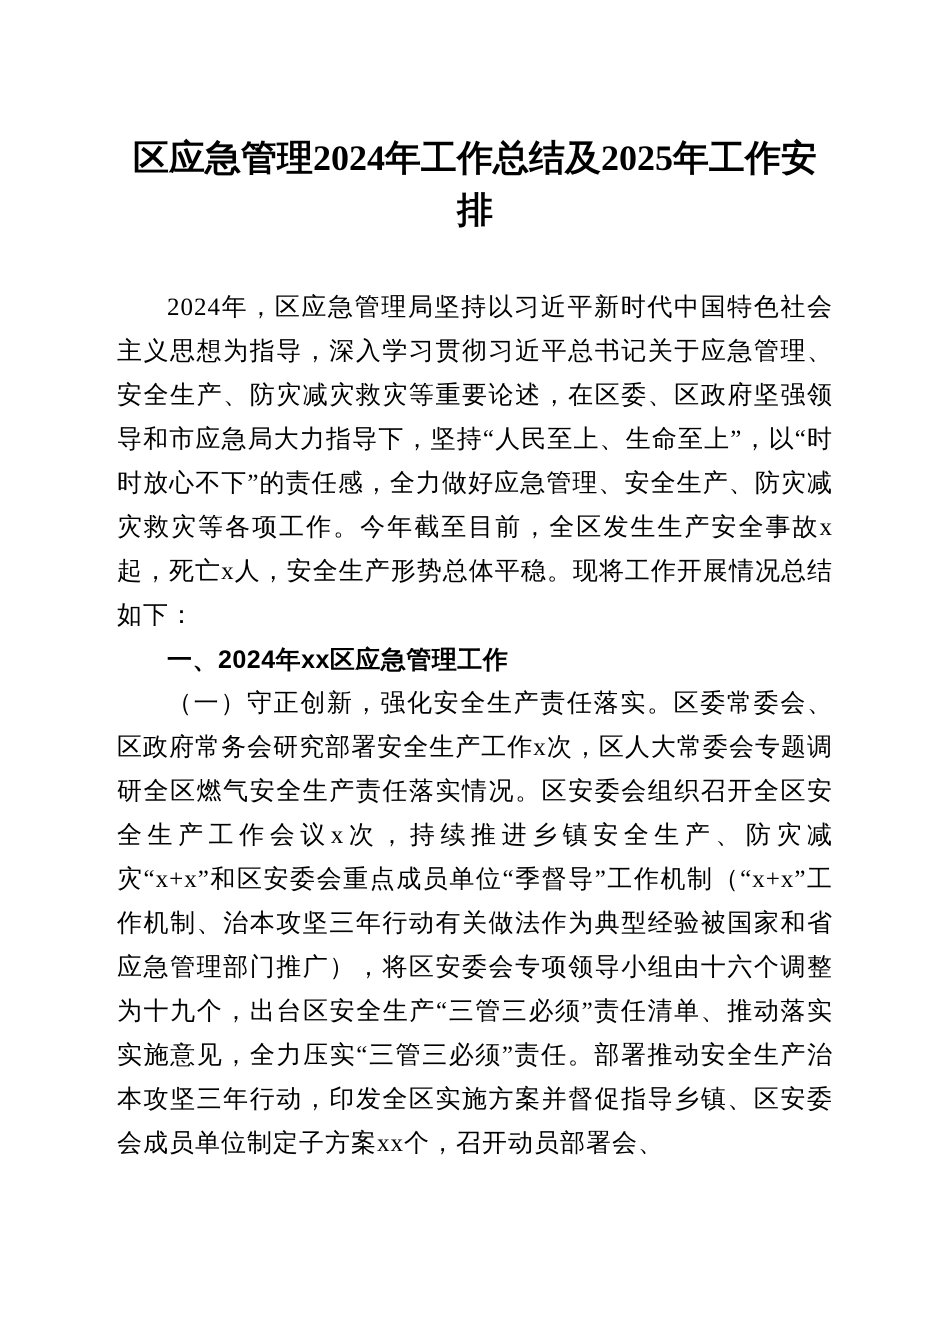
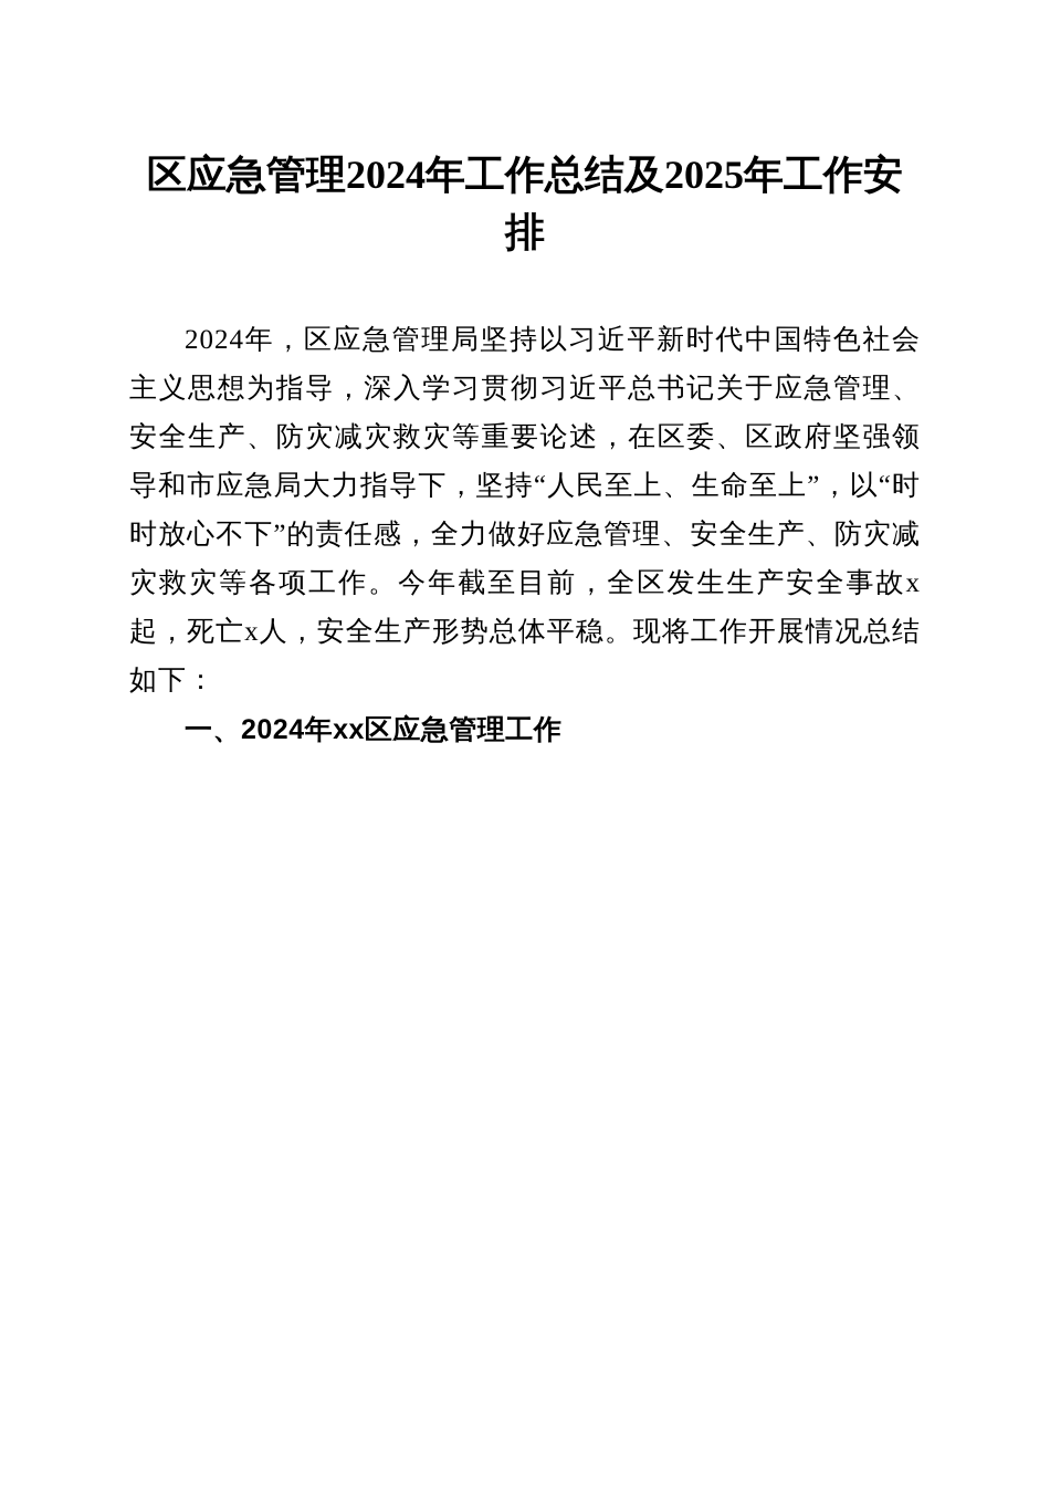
  区应急管理2024年工作总结及2025年工作安排
  2024年，区应急管理局坚持以习近平新时代中国特色社会主义思想为指导，深入学习贯彻习近平总书记关于应急管理、安全生产、防灾减灾救灾等重要论述，在区委、区政府坚强领导和市应急局大力指导下，坚持“人民至上、生命至上”，以“时时放心不下”的责任感，全力做好应急管理、安全生产、防灾减灾救灾等各项工作。今年截至目前，全区发生生产安全事故x起，死亡x人，安全生产形势总体平稳。现将工作开展情况总结如下：
  一、2024年xx区应急管理工作
- （一）守正创新，强化安全生产责任落实。区委常委会、区政府常务会研究部署安全生产工作x次，区人大常委会专题调研全区燃气安全生产责任落实情况。区安委会组织召开全区安全生产工作会议x次，持续推进乡镇安全生产、防灾减灾“x+x”和区安委会重点成员单位“季督导”工作机制（“x+x”工作机制、治本攻坚三年行动有关做法作为典型经验被国家和省应急管理部门推广），将区安委会专项领导小组由十六个调整为十九个，出台区安全生产“三管三必须”责任清单、推动落实实施意见，全力压实“三管三必须”责任。部署推动安全生产治本攻坚三年行动，印发全区实施方案并督促指导乡镇、区安委会成员单位制定子方案xx个，召开动员部署会、
